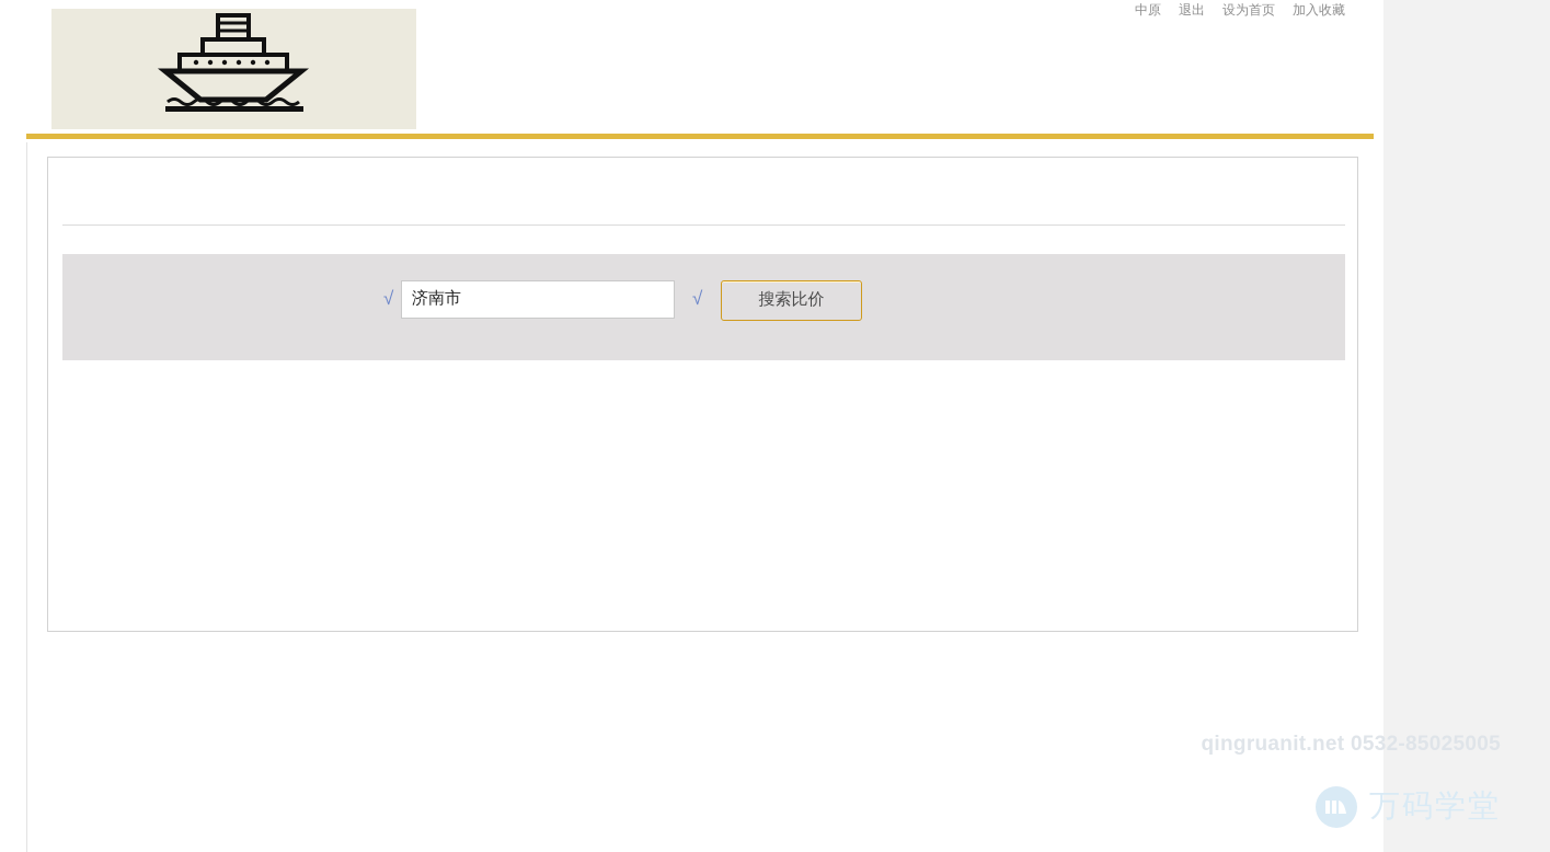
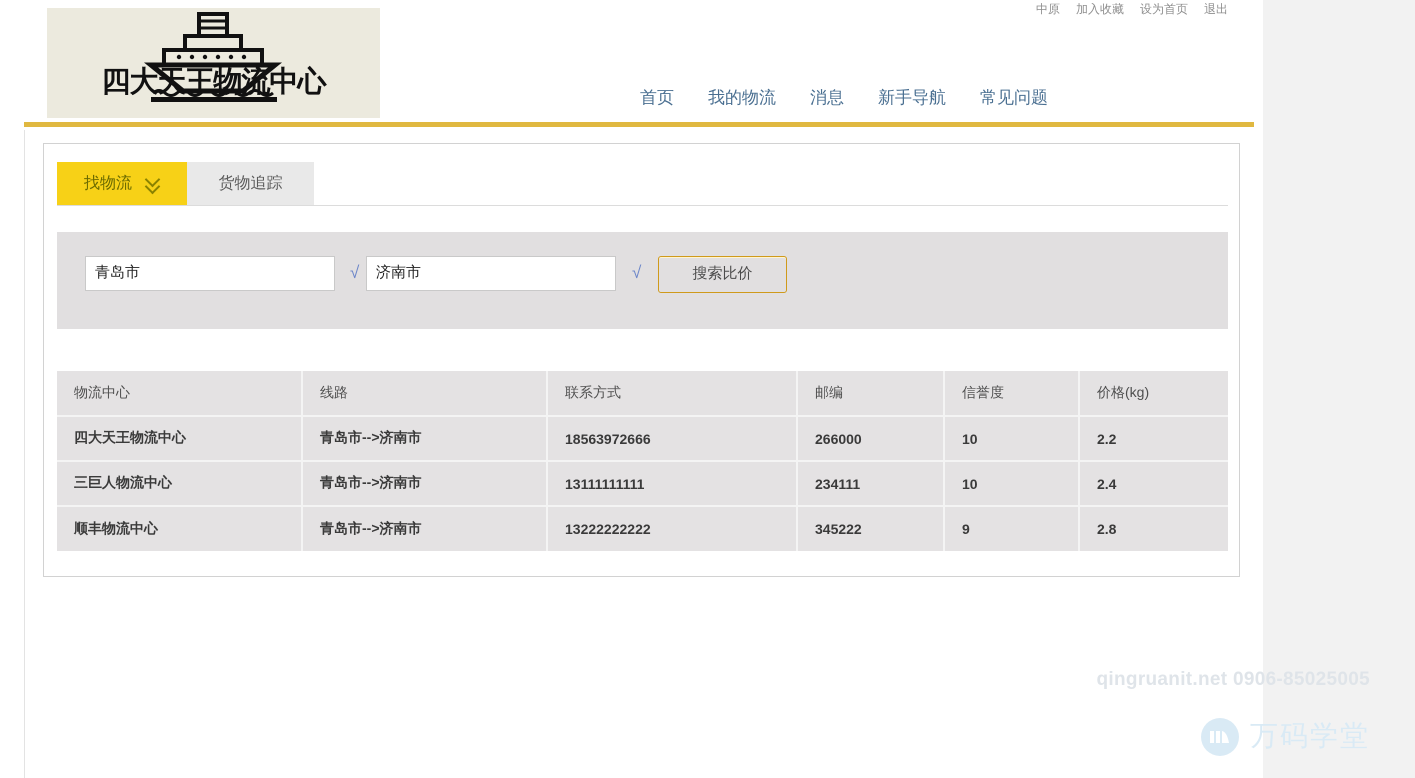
  中原
- 退出
+ 加入收藏
  设为首页
- 加入收藏
+ 退出
+ 四大天王物流中心
+ 首页
+ 我的物流
+ 消息
+ 新手导航
+ 常见问题
+ 找物流
+ 货物追踪
+ 青岛市
  √
  济南市
  √
  搜索比价
+ 物流中心	线路	联系方式	邮编	信誉度	价格(kg)
+ 四大天王物流中心	青岛市-->济南市	18563972666	266000	10	2.2
+ 三巨人物流中心	青岛市-->济南市	13111111111	234111	10	2.4
+ 顺丰物流中心	青岛市-->济南市	13222222222	345222	9	2.8
- qingruanit.net 0532-85025005
+ qingruanit.net 0906-85025005
  万码学堂
